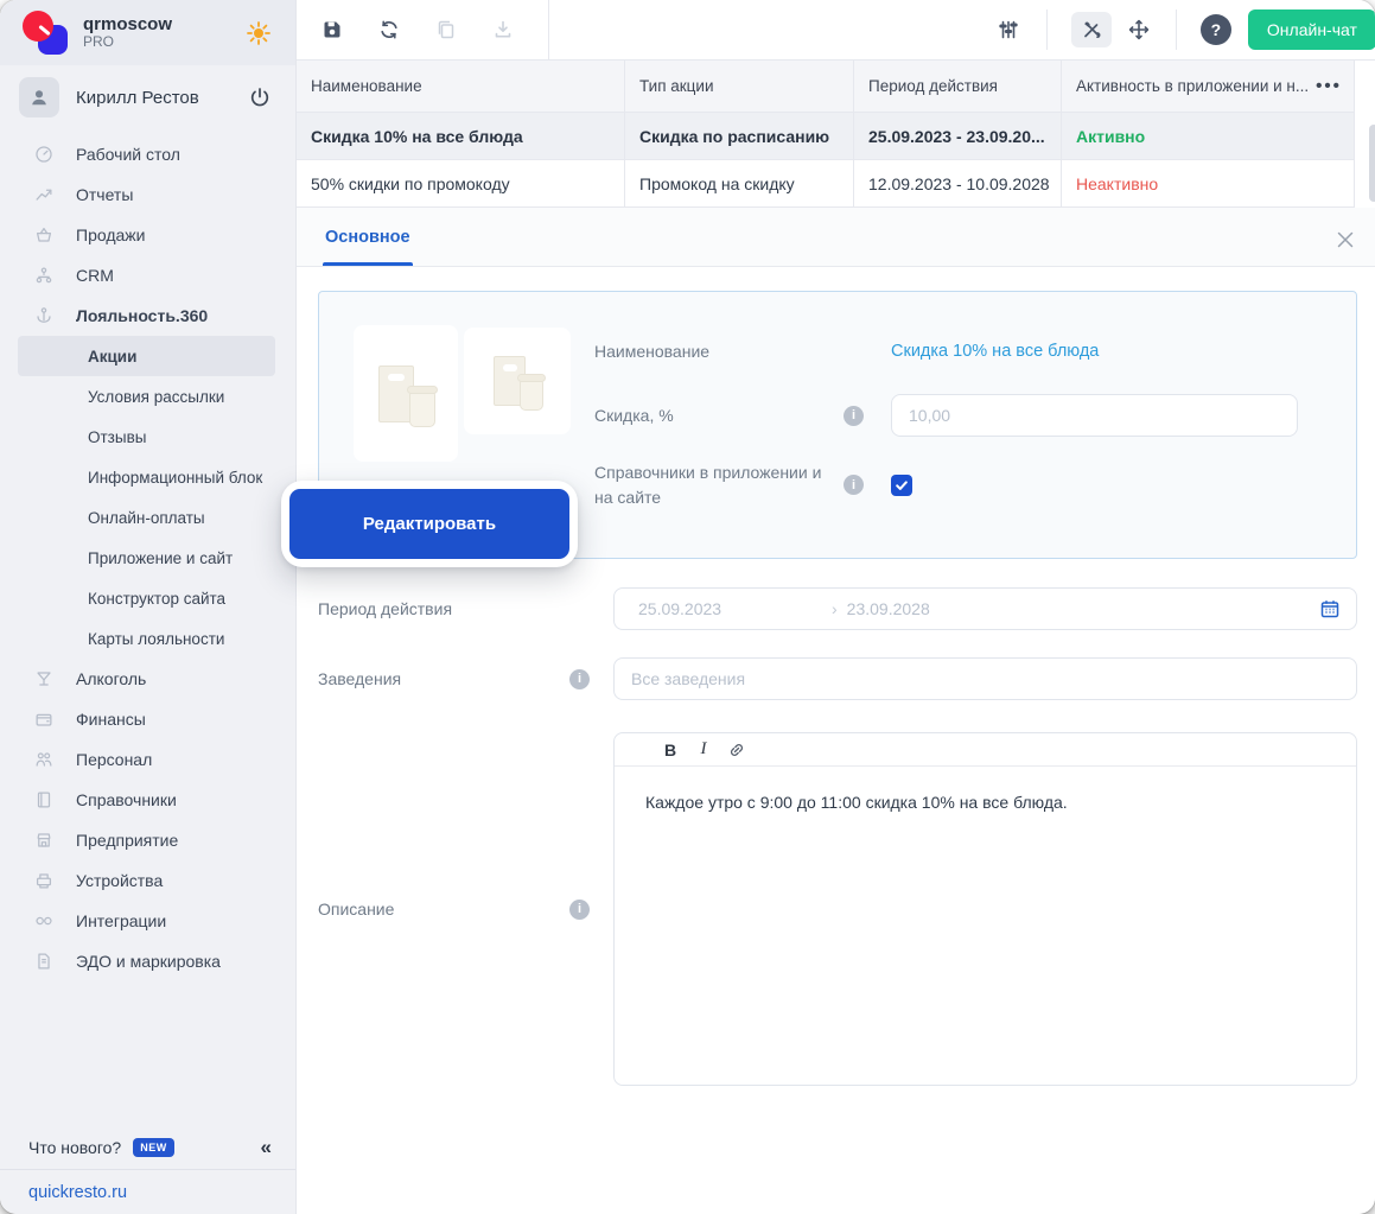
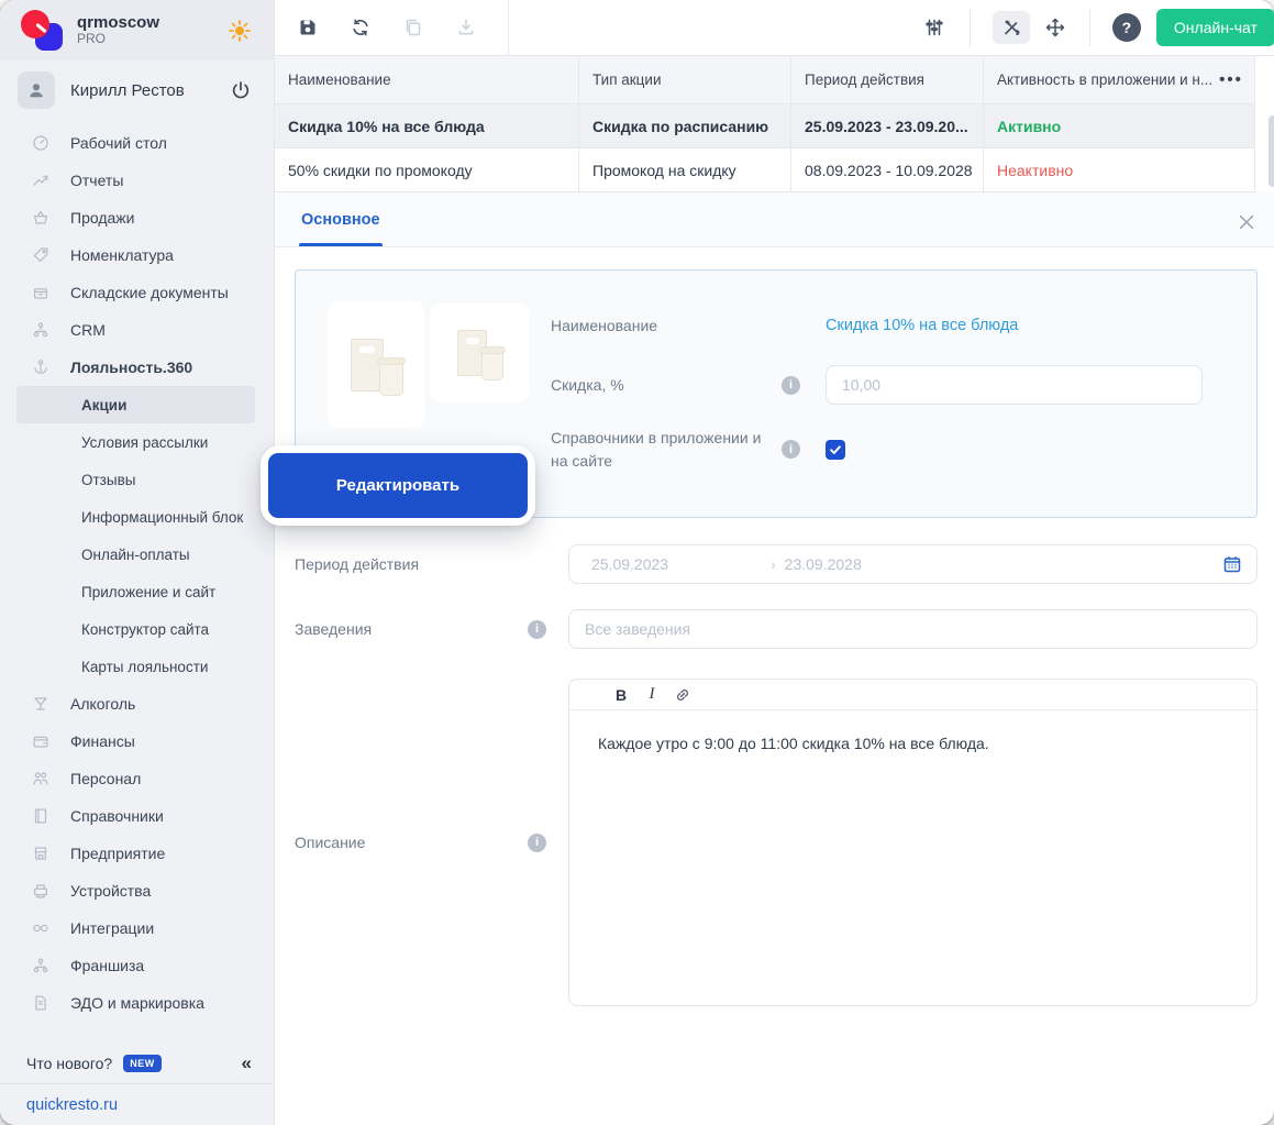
  qrmoscow
  PRO
  Кирилл Рестов
  Рабочий стол
  Отчеты
  Продажи
+ Номенклатура
+ Складские документы
  CRM
  Лояльность.360
  Акции
  Условия рассылки
  Отзывы
  Информационный блок
  Онлайн-оплаты
  Приложение и сайт
  Конструктор сайта
  Карты лояльности
  Алкоголь
  Финансы
  Персонал
  Справочники
  Предприятие
  Устройства
  Интеграции
+ Франшиза
  ЭДО и маркировка
  Что нового?
  NEW
  «
  quickresto.ru
  ?
  Онлайн-чат
  Наименование
  Тип акции
  Период действия
  Активность в приложении и н...
  •••
  Скидка 10% на все блюда
  Скидка по расписанию
  25.09.2023 - 23.09.20...
  Активно
  50% скидки по промокоду
  Промокод на скидку
- 12.09.2023 - 10.09.2028
+ 08.09.2023 - 10.09.2028
  Неактивно
  Основное
  Наименование
  Скидка 10% на все блюда
  Скидка, %
  i
  10,00
  Справочники в приложении и на сайте
  i
  Период действия
  25.09.2023
  ›
  23.09.2028
  Заведения
  i
  Все заведения
  Описание
  i
  B
  I
  Каждое утро с 9:00 до 11:00 скидка 10% на все блюда.
  Редактировать
